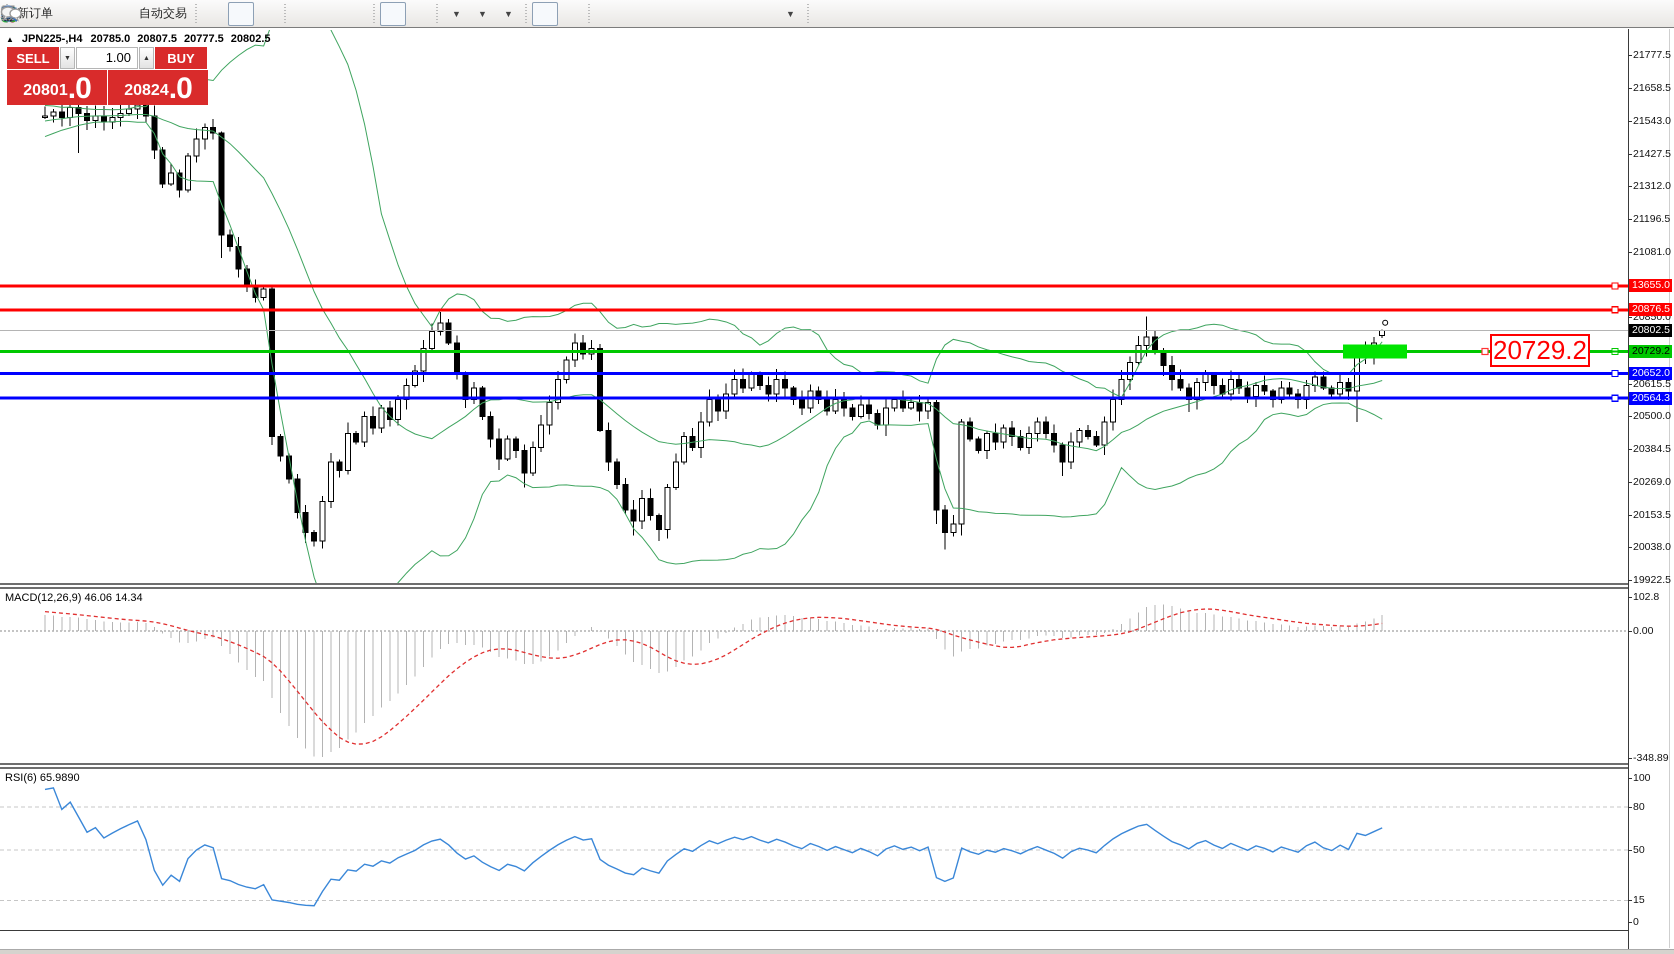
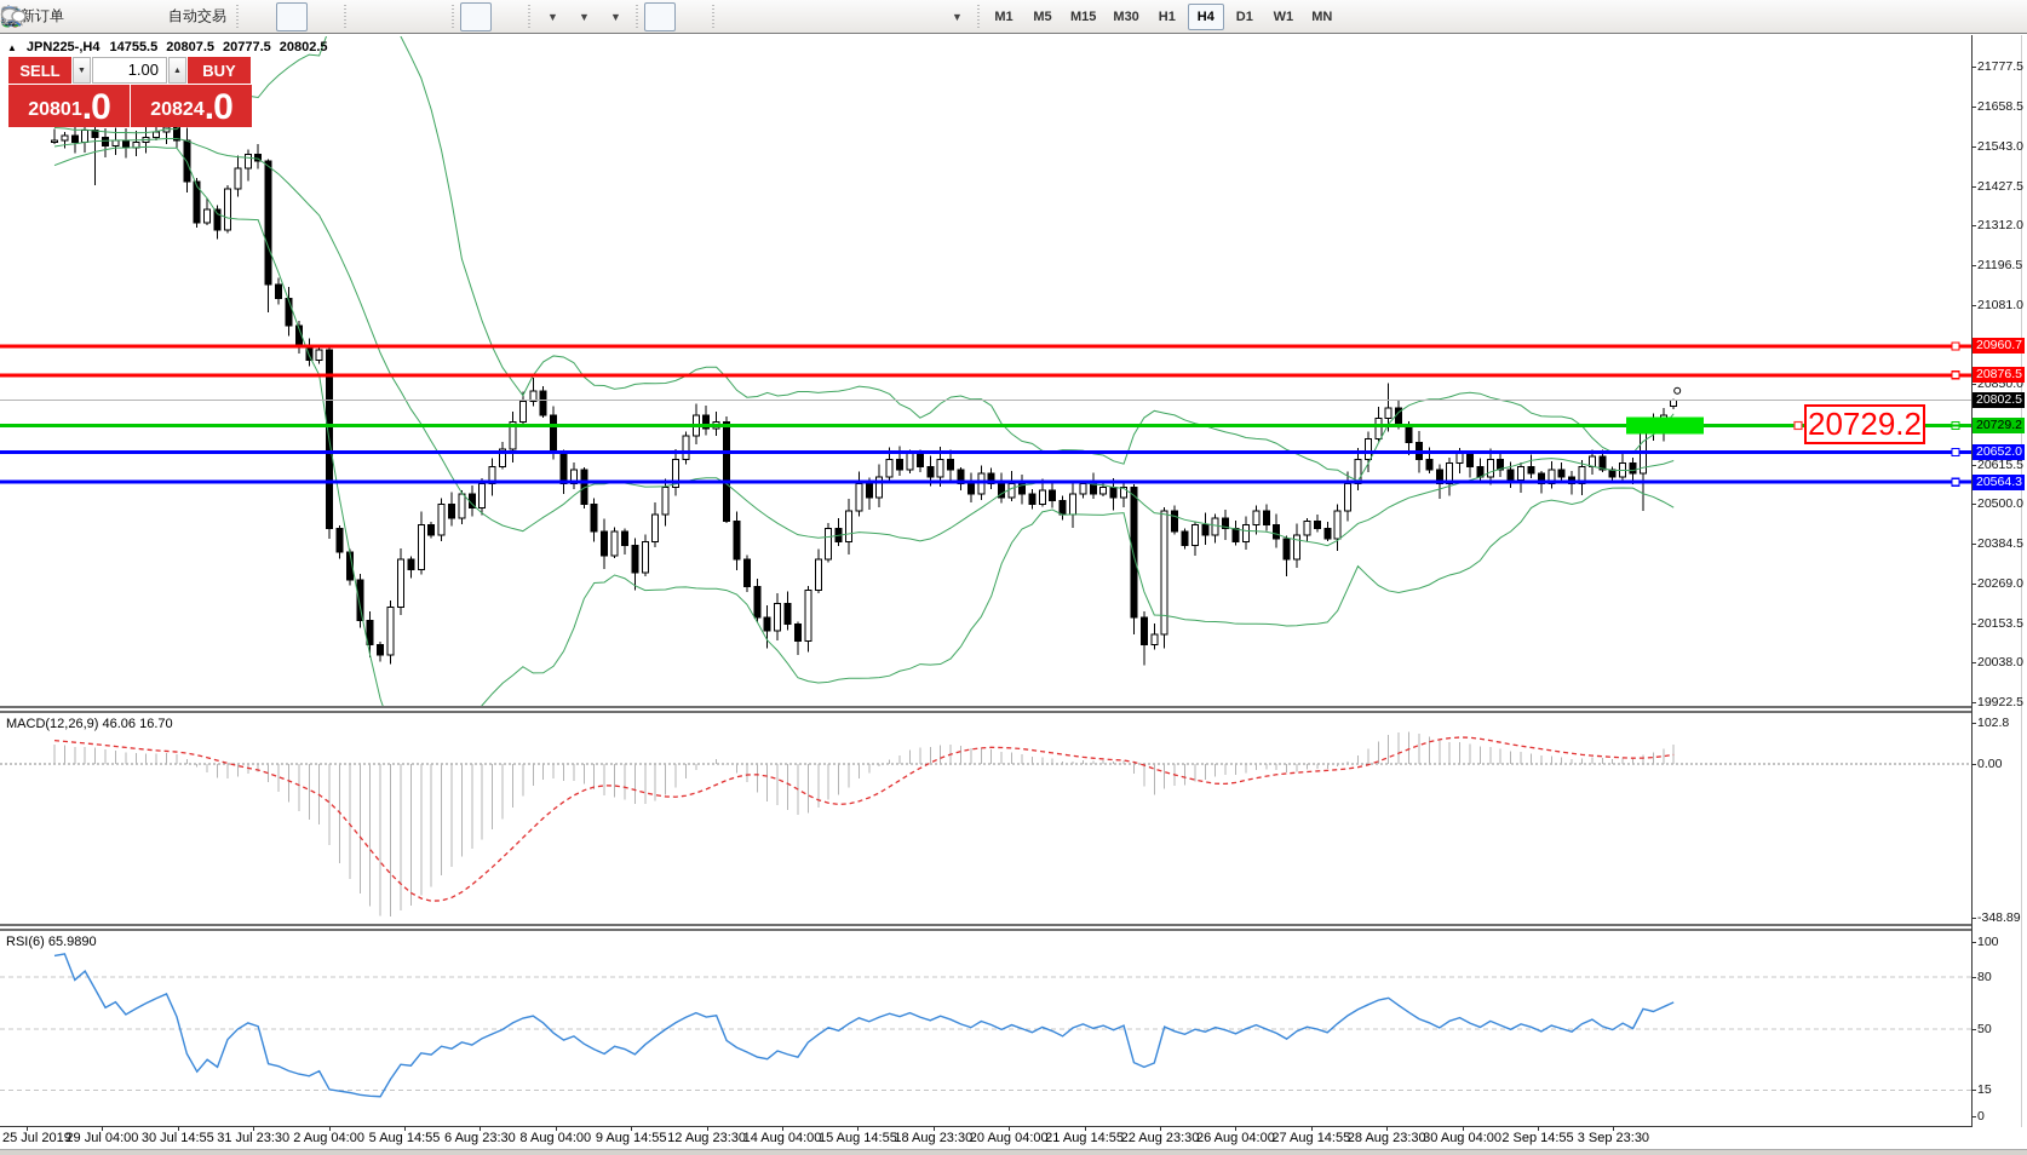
  新订单
  自动交易
  ▼
  ▼
  ▼
  ▼
+ M1
+ M5
+ M15
+ M30
+ H1
+ H4
+ D1
+ W1
+ MN
  21777.5
  21658.5
  21543.0
  21427.5
  21312.0
  21196.5
  21081.0
  20850.0
  20615.5
  20500.0
  20384.5
  20269.0
  20153.5
  20038.0
  19922.5
- 13655.0
+ 20960.7
  20876.5
  20729.2
  20652.0
  20564.3
  20802.5
  102.8
  0.00
  -348.89
  100
  80
  50
  15
  0
  ▲
  JPN225-,H4
- 20785.0
+ 14755.5
  20807.5
  20777.5
  20802.5
  SELL
  1.00
  BUY
  20801
  .0
  20824
  .0
  20729.2
- MACD(12,26,9) 46.06 14.34
+ MACD(12,26,9) 46.06 16.70
  RSI(6) 65.9890
+ 25 Jul 2019
+ 29 Jul 04:00
+ 30 Jul 14:55
+ 31 Jul 23:30
+ 2 Aug 04:00
+ 5 Aug 14:55
+ 6 Aug 23:30
+ 8 Aug 04:00
+ 9 Aug 14:55
+ 12 Aug 23:30
+ 14 Aug 04:00
+ 15 Aug 14:55
+ 18 Aug 23:30
+ 20 Aug 04:00
+ 21 Aug 14:55
+ 22 Aug 23:30
+ 26 Aug 04:00
+ 27 Aug 14:55
+ 28 Aug 23:30
+ 30 Aug 04:00
+ 2 Sep 14:55
+ 3 Sep 23:30
